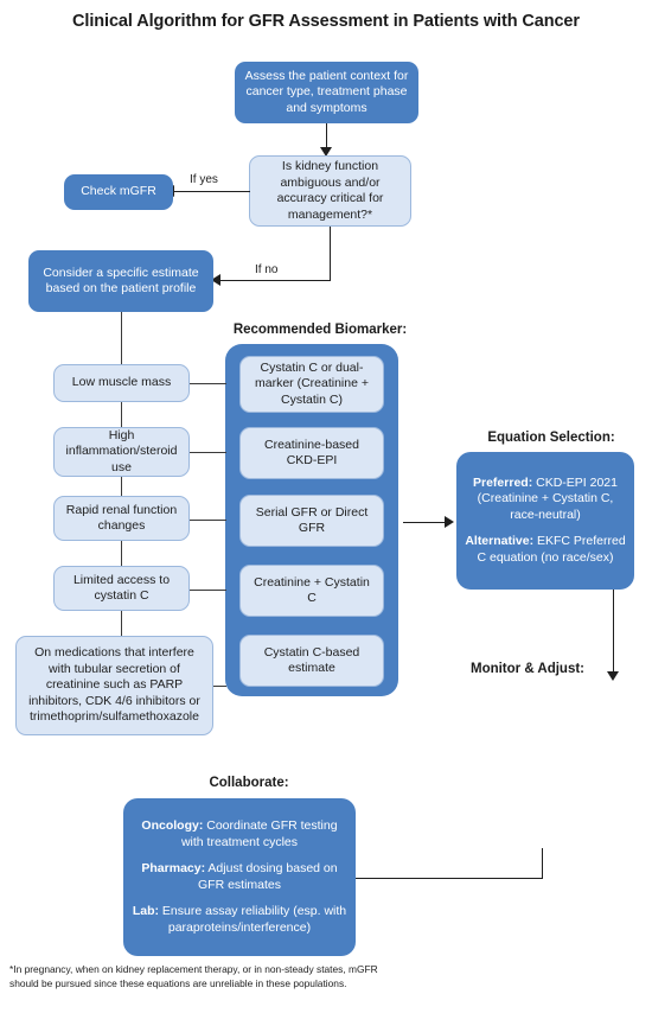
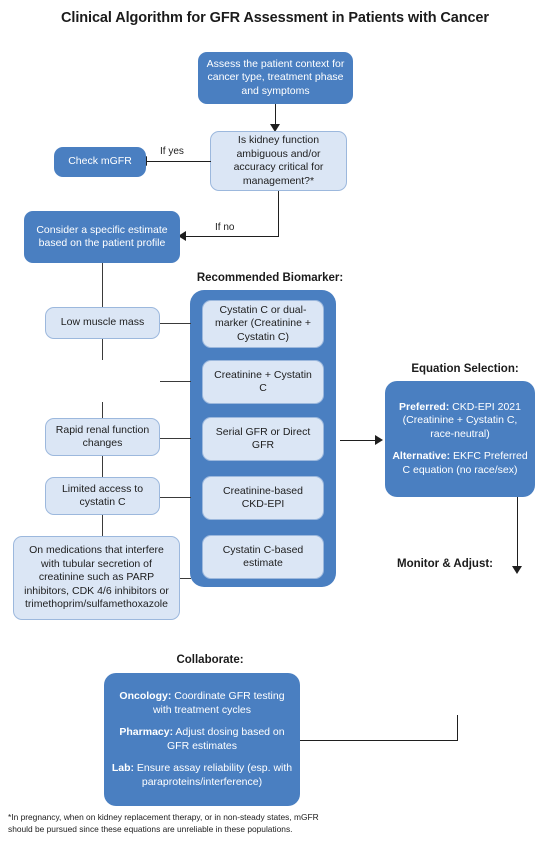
  Clinical Algorithm for GFR Assessment in Patients with Cancer
  Assess the patient context for cancer type, treatment phase and symptoms
  Is kidney function ambiguous and/or accuracy critical for management?*
  If yes
  Check mGFR
  If no
  Consider a specific estimate based on the patient profile
  Low muscle mass
- High inflammation/steroid use
  Rapid renal function changes
  Limited access to cystatin C
  On medications that interfere with tubular secretion of creatinine such as PARP inhibitors, CDK 4/6 inhibitors or trimethoprim/sulfamethoxazole
  Recommended Biomarker:
  Cystatin C or dual-marker (Creatinine + Cystatin C)
- Creatinine-based CKD-EPI
+ Creatinine + Cystatin C
  Serial GFR or Direct GFR
- Creatinine + Cystatin C
+ Creatinine-based CKD-EPI
  Cystatin C-based estimate
  Equation Selection:
  Preferred: CKD-EPI 2021 (Creatinine + Cystatin C, race-neutral)
  Alternative: EKFC Preferred C equation (no race/sex)
  Monitor & Adjust:
  Collaborate:
  Oncology: Coordinate GFR testing with treatment cycles
  Pharmacy: Adjust dosing based on GFR estimates
  Lab: Ensure assay reliability (esp. with paraproteins/interference)
  *In pregnancy, when on kidney replacement therapy, or in non-steady states, mGFR should be pursued since these equations are unreliable in these populations.
